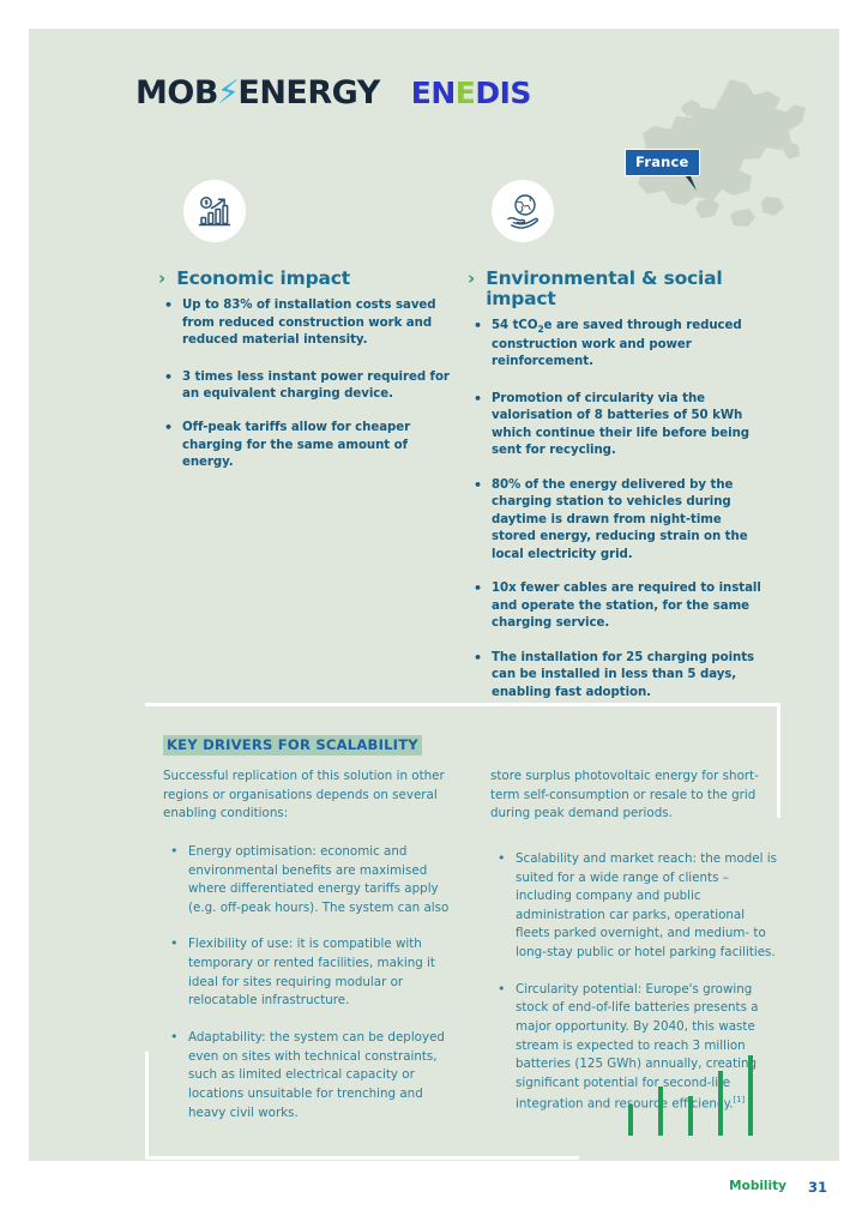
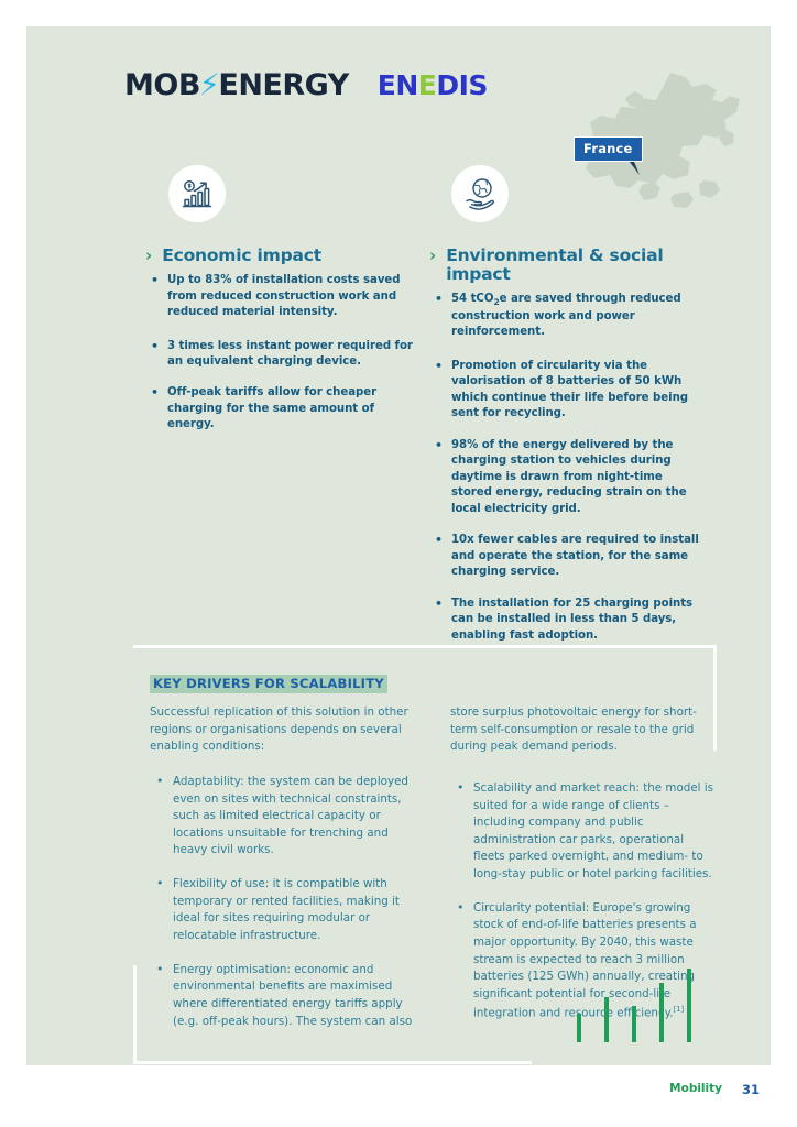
  MOB
  ⚡
  ENERGY
  EN
  E
  DIS
  France
  ›
  Economic impact
  Up to 83% of installation costs saved from reduced construction work and reduced material intensity.
  3 times less instant power required for an equivalent charging device.
  Off-peak tariffs allow for cheaper charging for the same amount of energy.
  ›
  Environmental & social impact
  54 tCO2e are saved through reduced construction work and power reinforcement.
  Promotion of circularity via the valorisation of 8 batteries of 50 kWh which continue their life before being sent for recycling.
- 80% of the energy delivered by the charging station to vehicles during daytime is drawn from night-time stored energy, reducing strain on the local electricity grid.
+ 98% of the energy delivered by the charging station to vehicles during daytime is drawn from night-time stored energy, reducing strain on the local electricity grid.
  10x fewer cables are required to install and operate the station, for the same charging service.
  The installation for 25 charging points can be installed in less than 5 days, enabling fast adoption.
  KEY DRIVERS FOR SCALABILITY
  Successful replication of this solution in other regions or organisations depends on several enabling conditions:
- Energy optimisation: economic and environmental benefits are maximised where differentiated energy tariffs apply (e.g. off-peak hours). The system can also
+ Adaptability: the system can be deployed even on sites with technical constraints, such as limited electrical capacity or locations unsuitable for trenching and heavy civil works.
  Flexibility of use: it is compatible with temporary or rented facilities, making it ideal for sites requiring modular or relocatable infrastructure.
- Adaptability: the system can be deployed even on sites with technical constraints, such as limited electrical capacity or locations unsuitable for trenching and heavy civil works.
+ Energy optimisation: economic and environmental benefits are maximised where differentiated energy tariffs apply (e.g. off-peak hours). The system can also
  store surplus photovoltaic energy for short-term self-consumption or resale to the grid during peak demand periods.
  Scalability and market reach: the model is suited for a wide range of clients – including company and public administration car parks, operational fleets parked overnight, and medium- to long-stay public or hotel parking facilities.
  Circularity potential: Europe's growing stock of end-of-life batteries presents a major opportunity. By 2040, this waste stream is expected to reach 3 million batteries (125 GWh) annually, creating significant potential for second-lie integration and reource effcieny.[1]
  Mobility
  31
